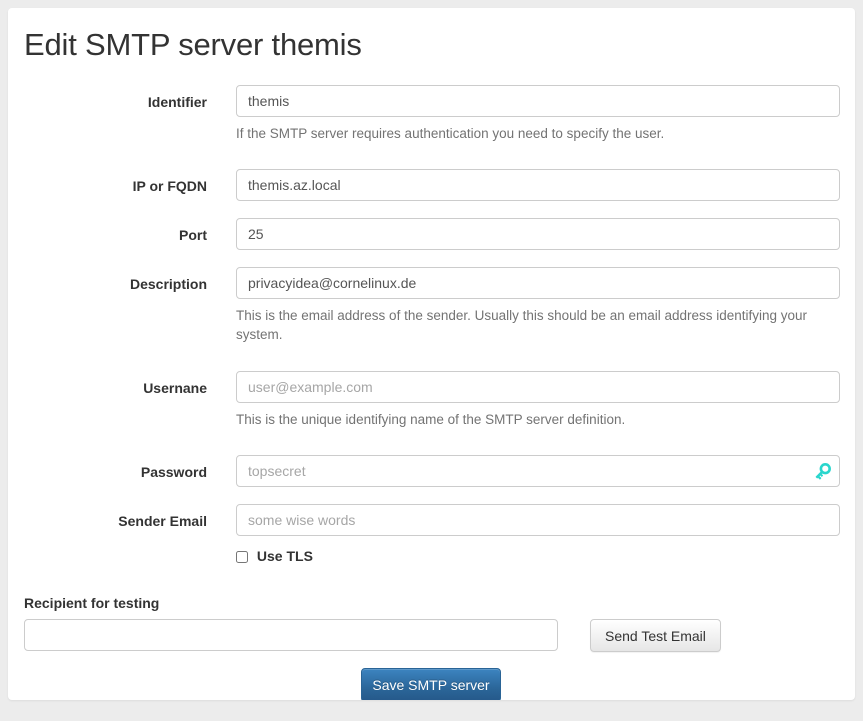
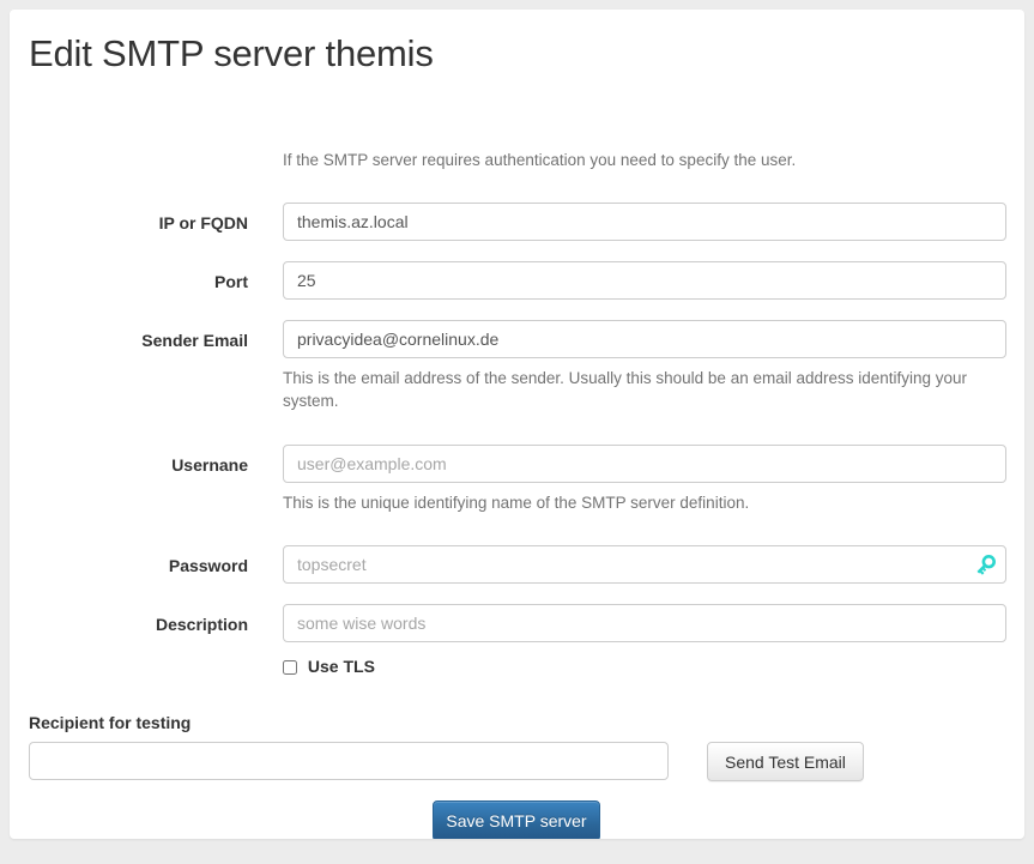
  Edit SMTP server themis
- Identifier
- themis
  If the SMTP server requires authentication you need to specify the user.
  IP or FQDN
  themis.az.local
  Port
  25
- Description
+ Sender Email
  privacyidea@cornelinux.de
  This is the email address of the sender. Usually this should be an email address identifying your system.
  Usernane
  user@example.com
  This is the unique identifying name of the SMTP server definition.
  Password
  topsecret
- Sender Email
+ Description
  some wise words
  Use TLS
  Recipient for testing
  Send Test Email
  Save SMTP server
